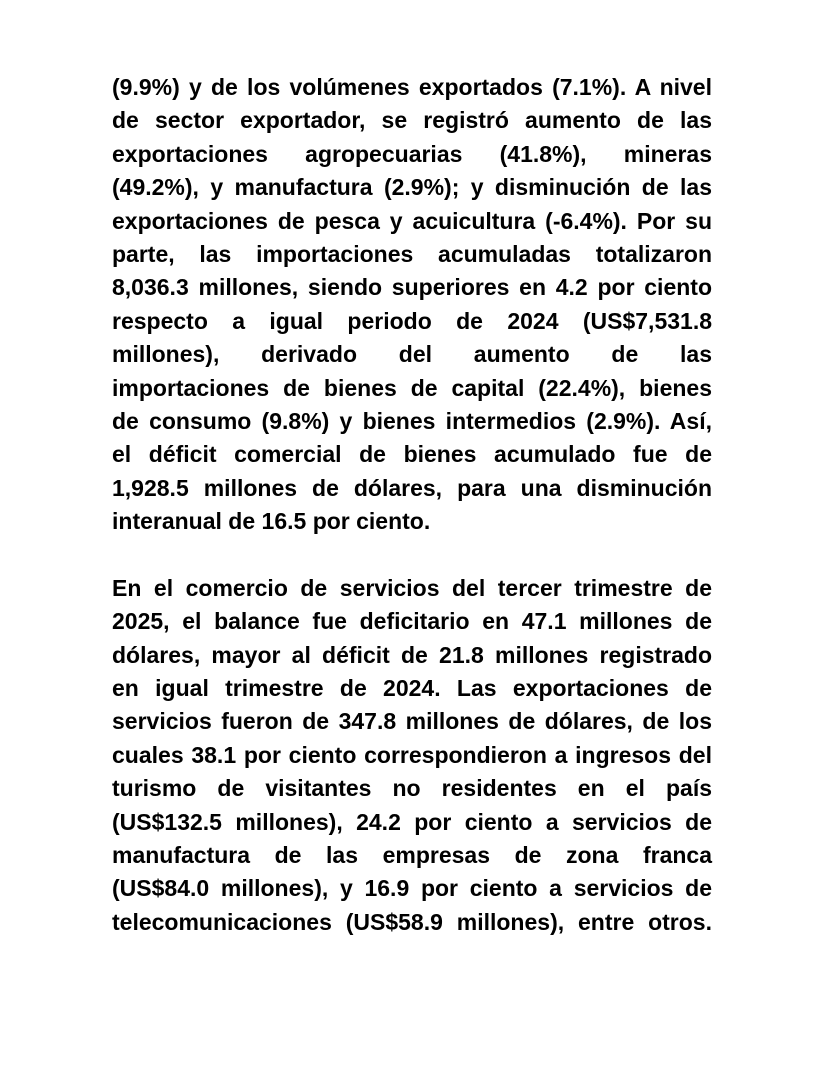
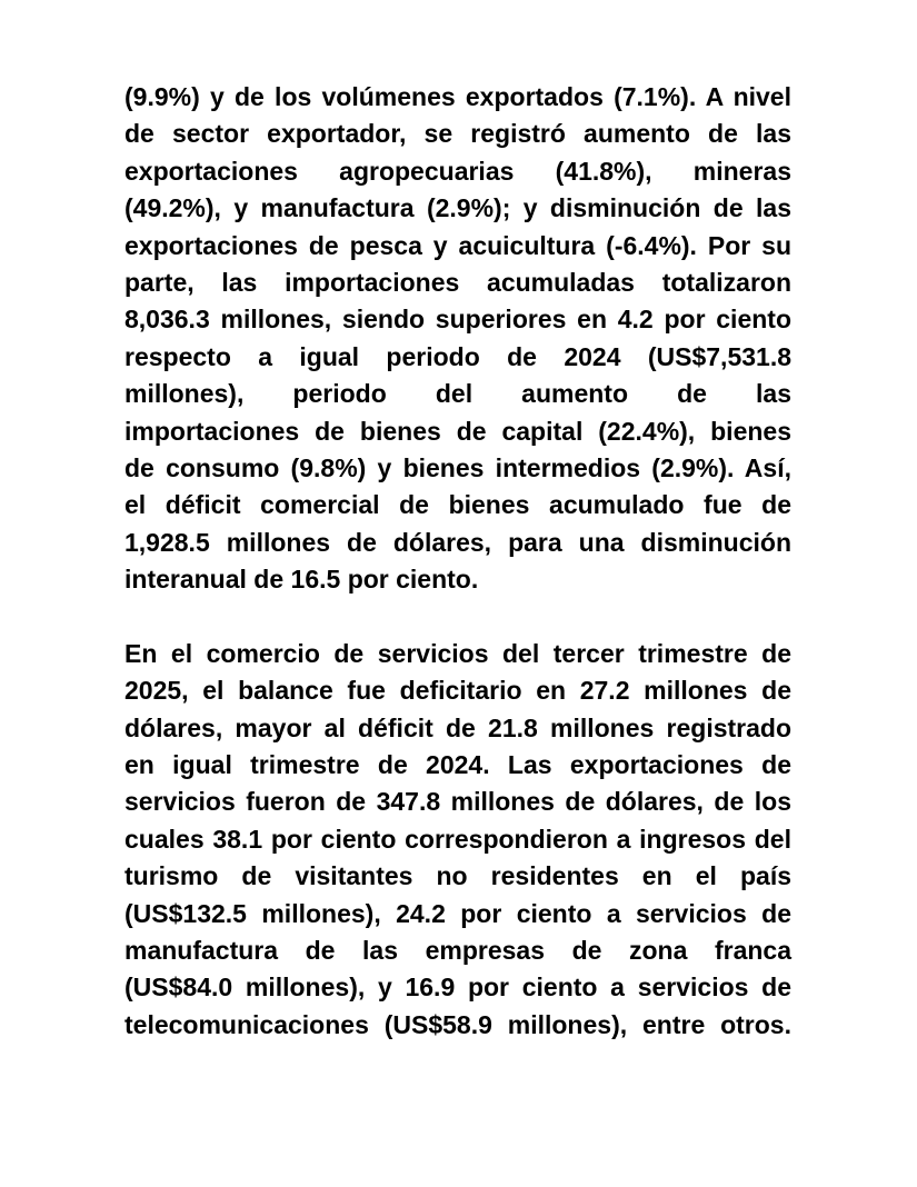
  (9.9%) y de los volúmenes exportados (7.1%). A nivel
  de sector exportador, se registró aumento de las
  exportaciones agropecuarias (41.8%), mineras
  (49.2%), y manufactura (2.9%); y disminución de las
  exportaciones de pesca y acuicultura (-6.4%). Por su
  parte, las importaciones acumuladas totalizaron
  8,036.3 millones, siendo superiores en 4.2 por ciento
  respecto a igual periodo de 2024 (US$7,531.8
- millones), derivado del aumento de las
+ millones), periodo del aumento de las
  importaciones de bienes de capital (22.4%), bienes
  de consumo (9.8%) y bienes intermedios (2.9%). Así,
  el déficit comercial de bienes acumulado fue de
  1,928.5 millones de dólares, para una disminución
  interanual de 16.5 por ciento.
  En el comercio de servicios del tercer trimestre de
- 2025, el balance fue deficitario en 47.1 millones de
+ 2025, el balance fue deficitario en 27.2 millones de
  dólares, mayor al déficit de 21.8 millones registrado
  en igual trimestre de 2024. Las exportaciones de
  servicios fueron de 347.8 millones de dólares, de los
  cuales 38.1 por ciento correspondieron a ingresos del
  turismo de visitantes no residentes en el país
  (US$132.5 millones), 24.2 por ciento a servicios de
  manufactura de las empresas de zona franca
  (US$84.0 millones), y 16.9 por ciento a servicios de
  telecomunicaciones (US$58.9 millones), entre otros.
